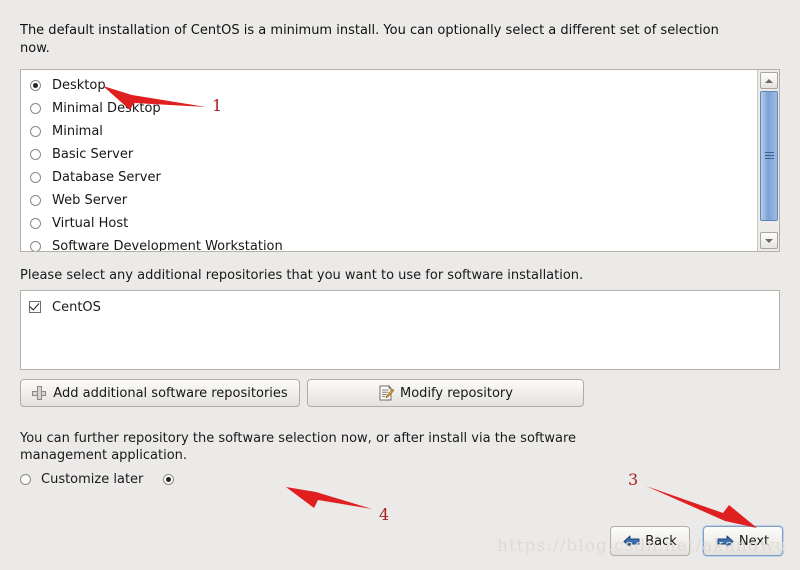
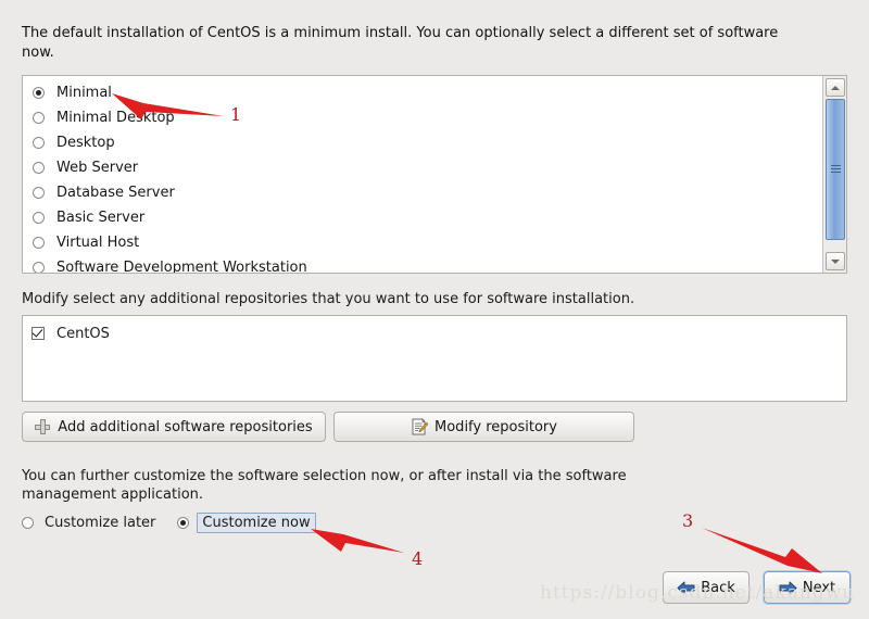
- The default installation of CentOS is a minimum install. You can optionally select a different set of selection now.
+ The default installation of CentOS is a minimum install. You can optionally select a different set of software now.
- Desktop
+ Minimal
  Minimal Dektop
- Minimal
+ Desktop
- Basic Server
+ Web Server
  Database Server
- Web Server
+ Basic Server
  Virtual Host
  Software Development Workstation
- Please select any additional repositories that you want to use for software installation.
+ Modify select any additional repositories that you want to use for software installation.
  CentOS
  Add additional software repositories
  Modify repository
- You can further repository the software selection now, or after install via the software management application.
+ You can further customize the software selection now, or after install via the software management application.
  Customize later
+ Customize now
  Back
  Next
  https://blog.csdn.net/akangwu
  1
  4
  3
